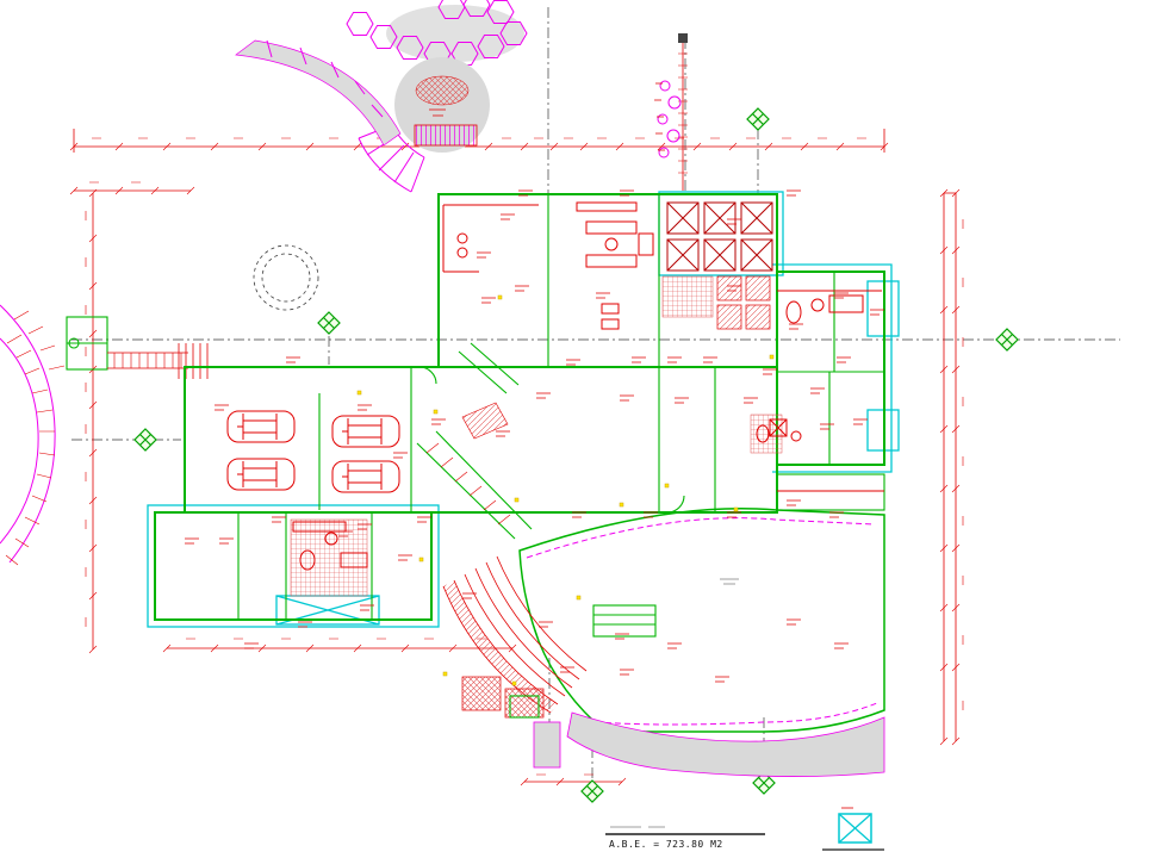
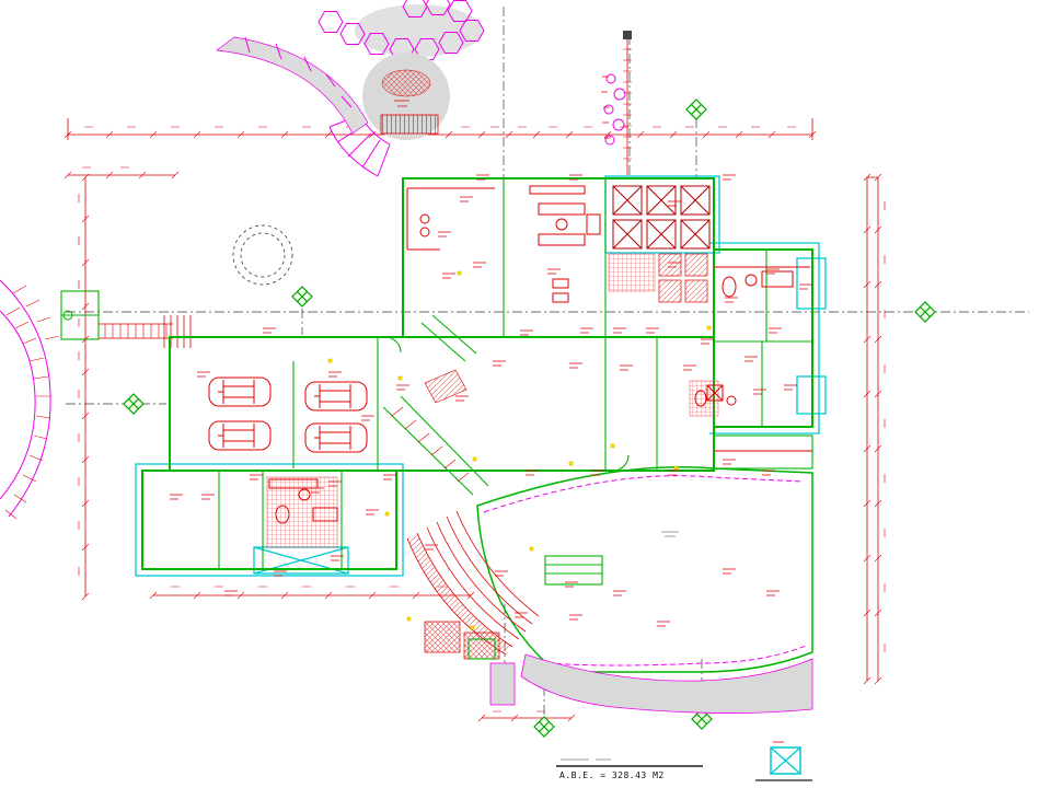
- A.B.E. = 723.80 M2
+ A.B.E. = 328.43 M2
